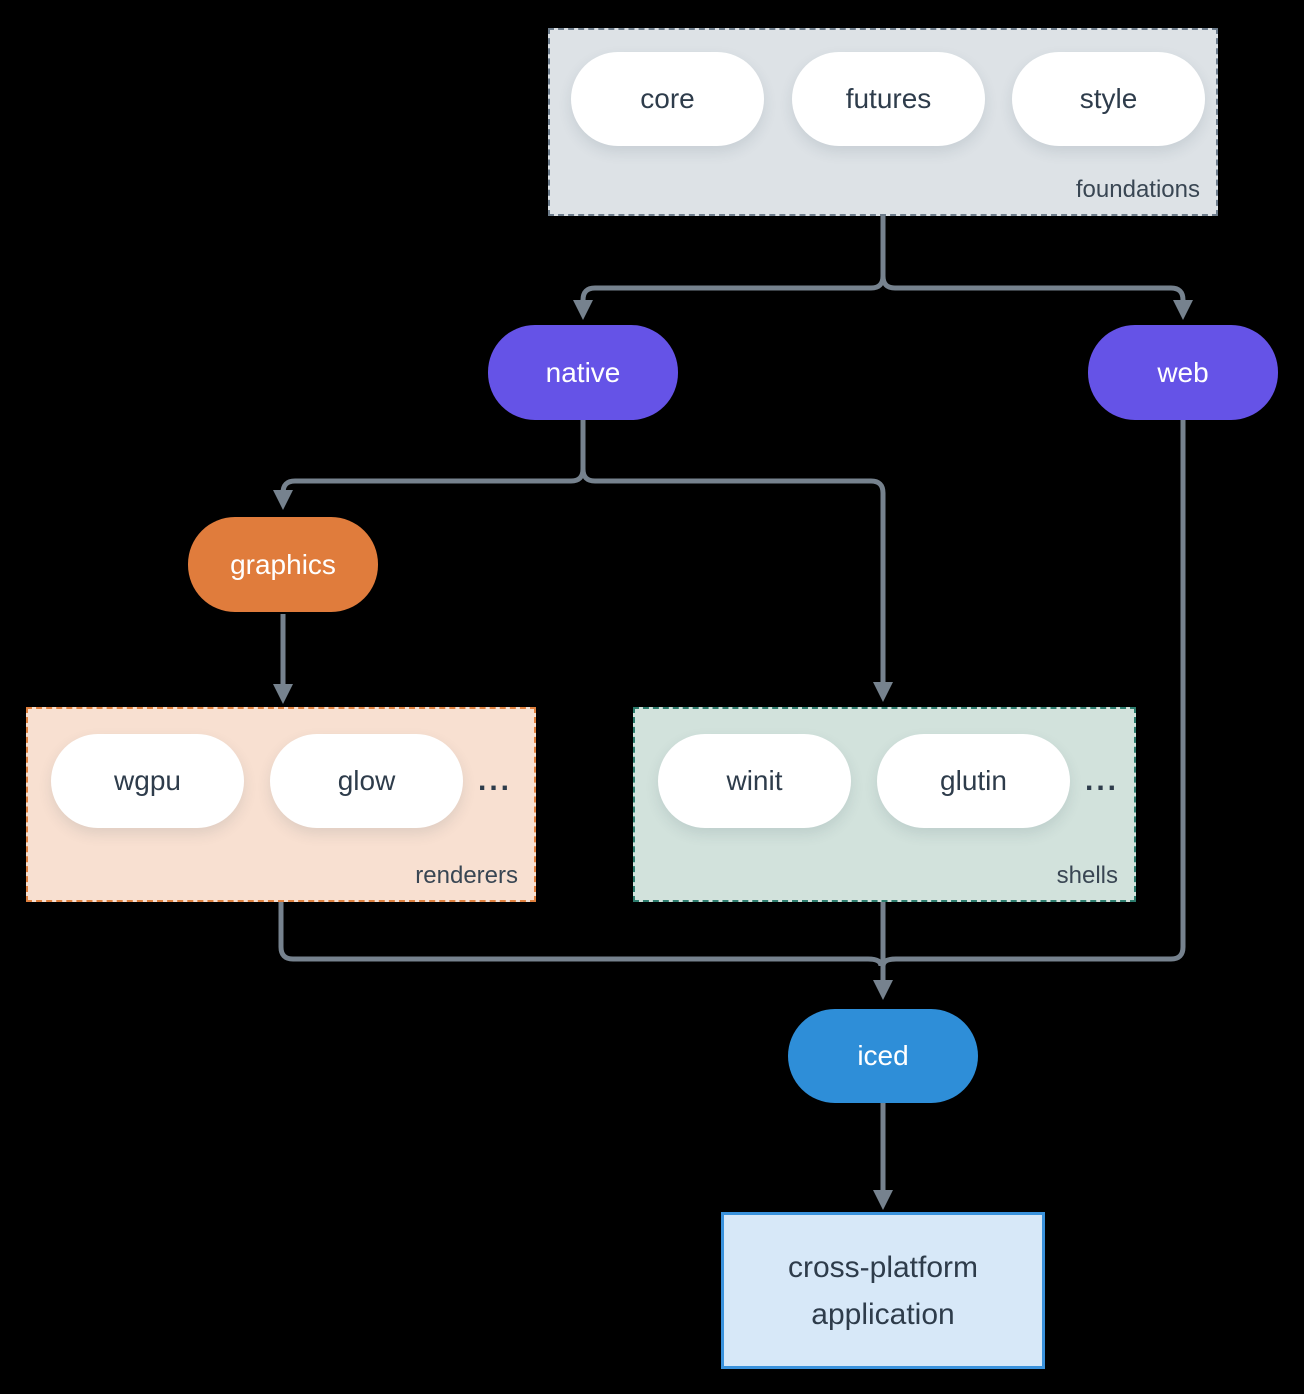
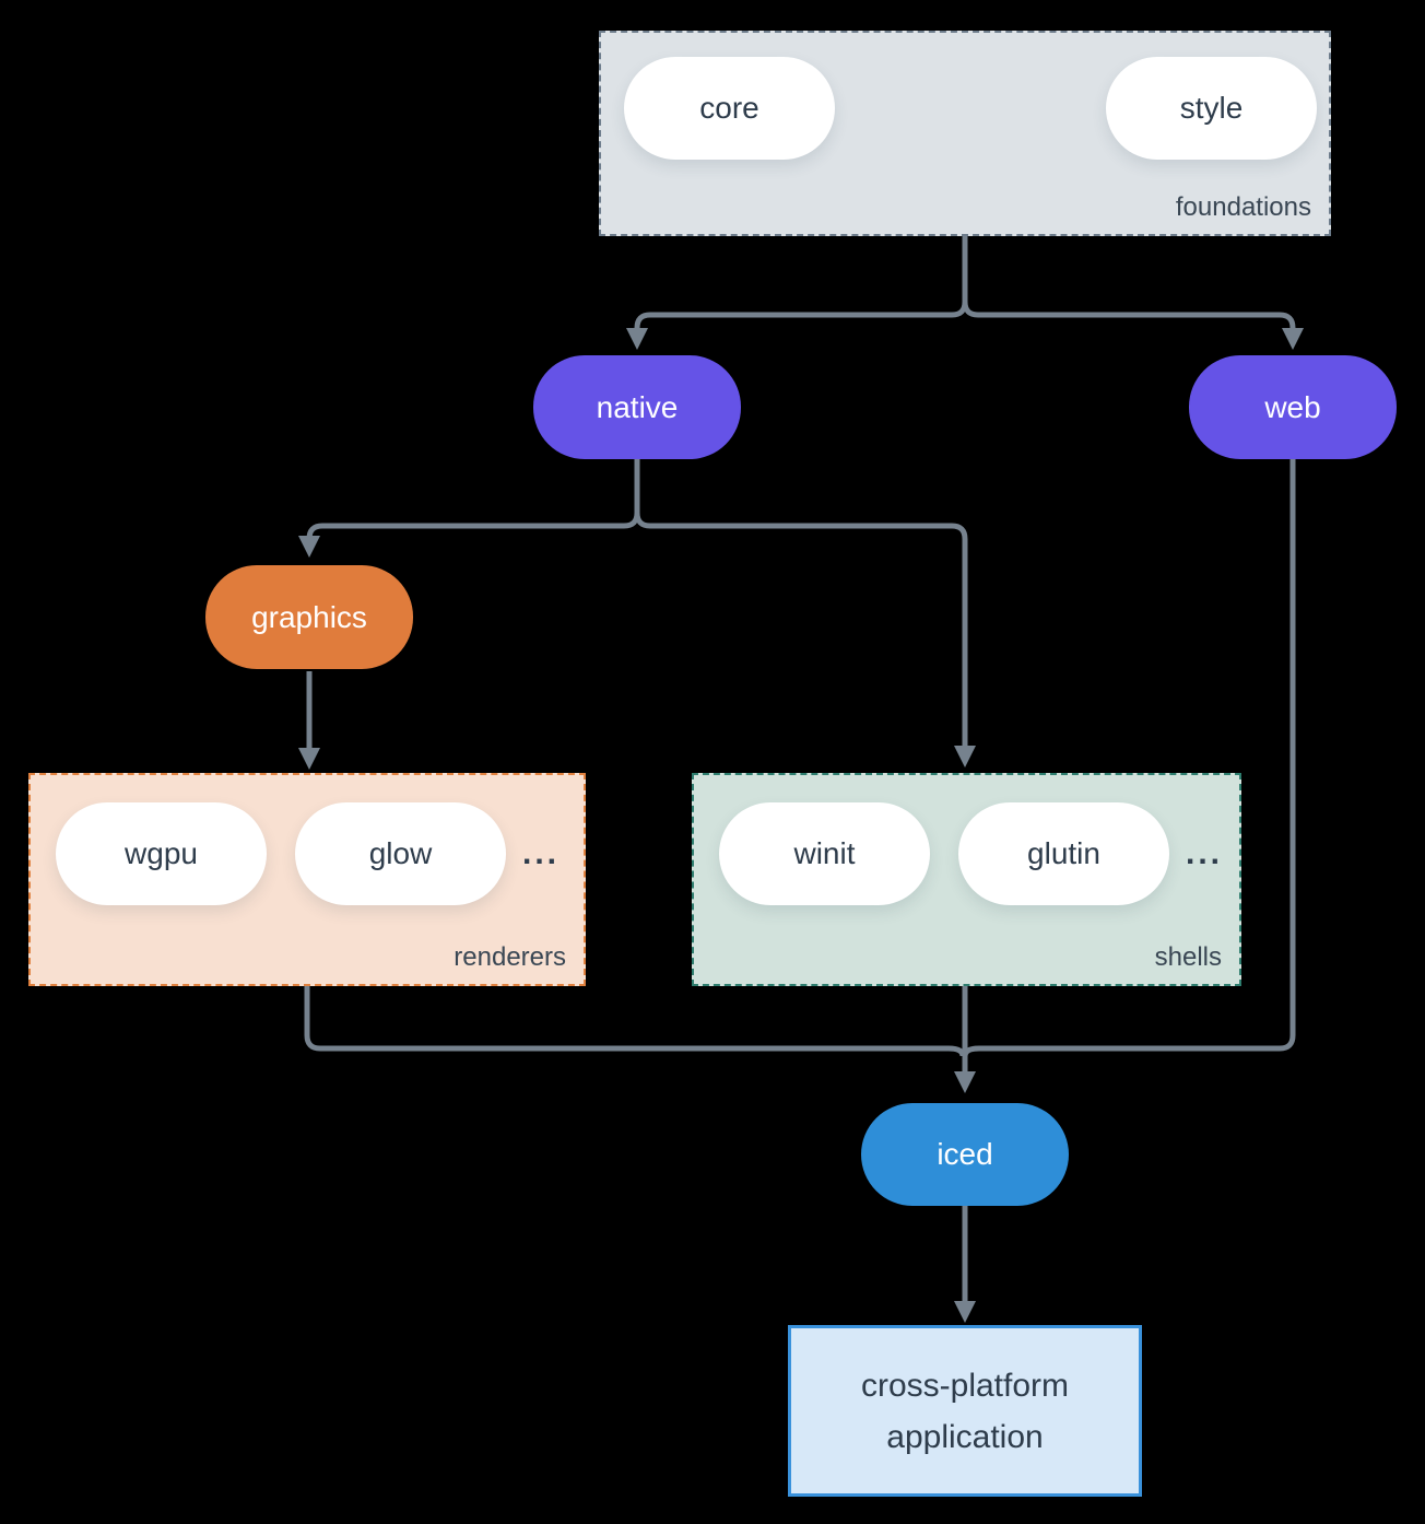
  core
- futures
  style
  foundations
  native
  web
  graphics
  wgpu
  glow
  ...
  renderers
  winit
  glutin
  ...
  shells
  iced
  cross-platform
  application
